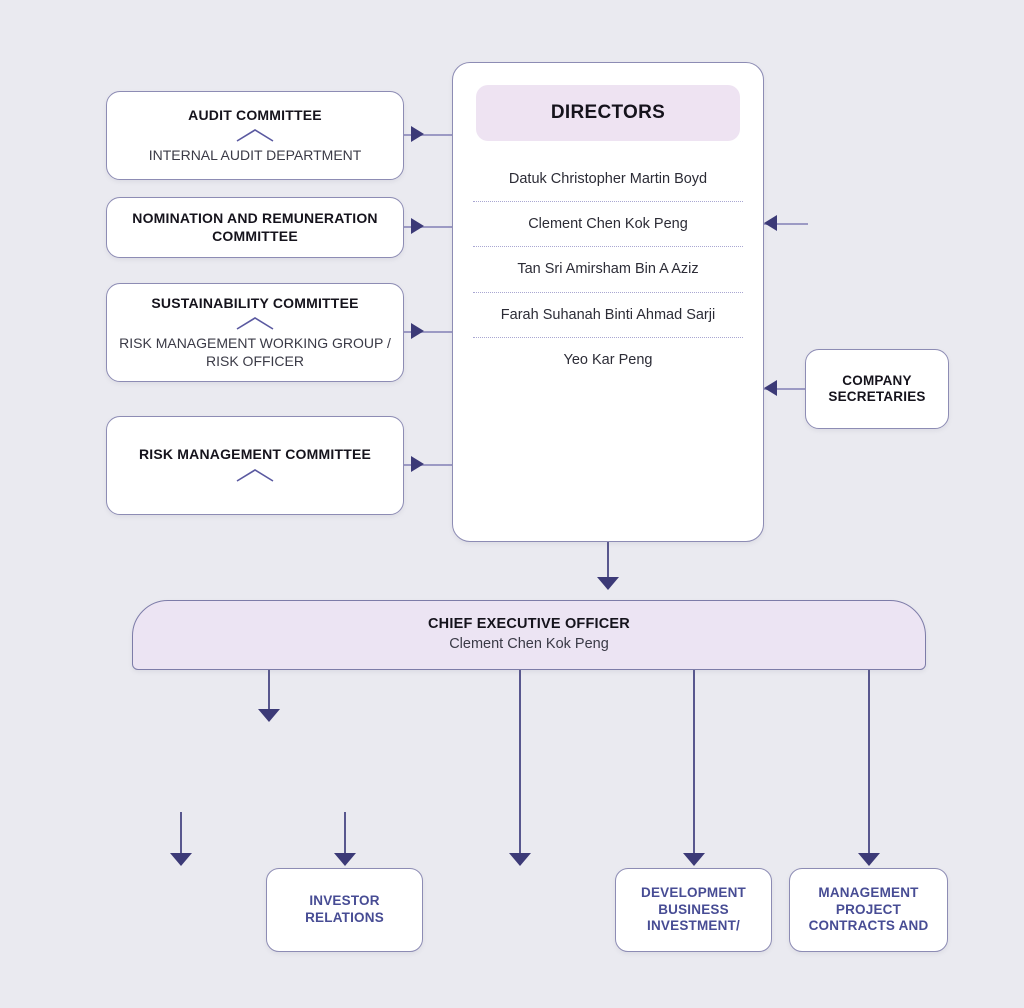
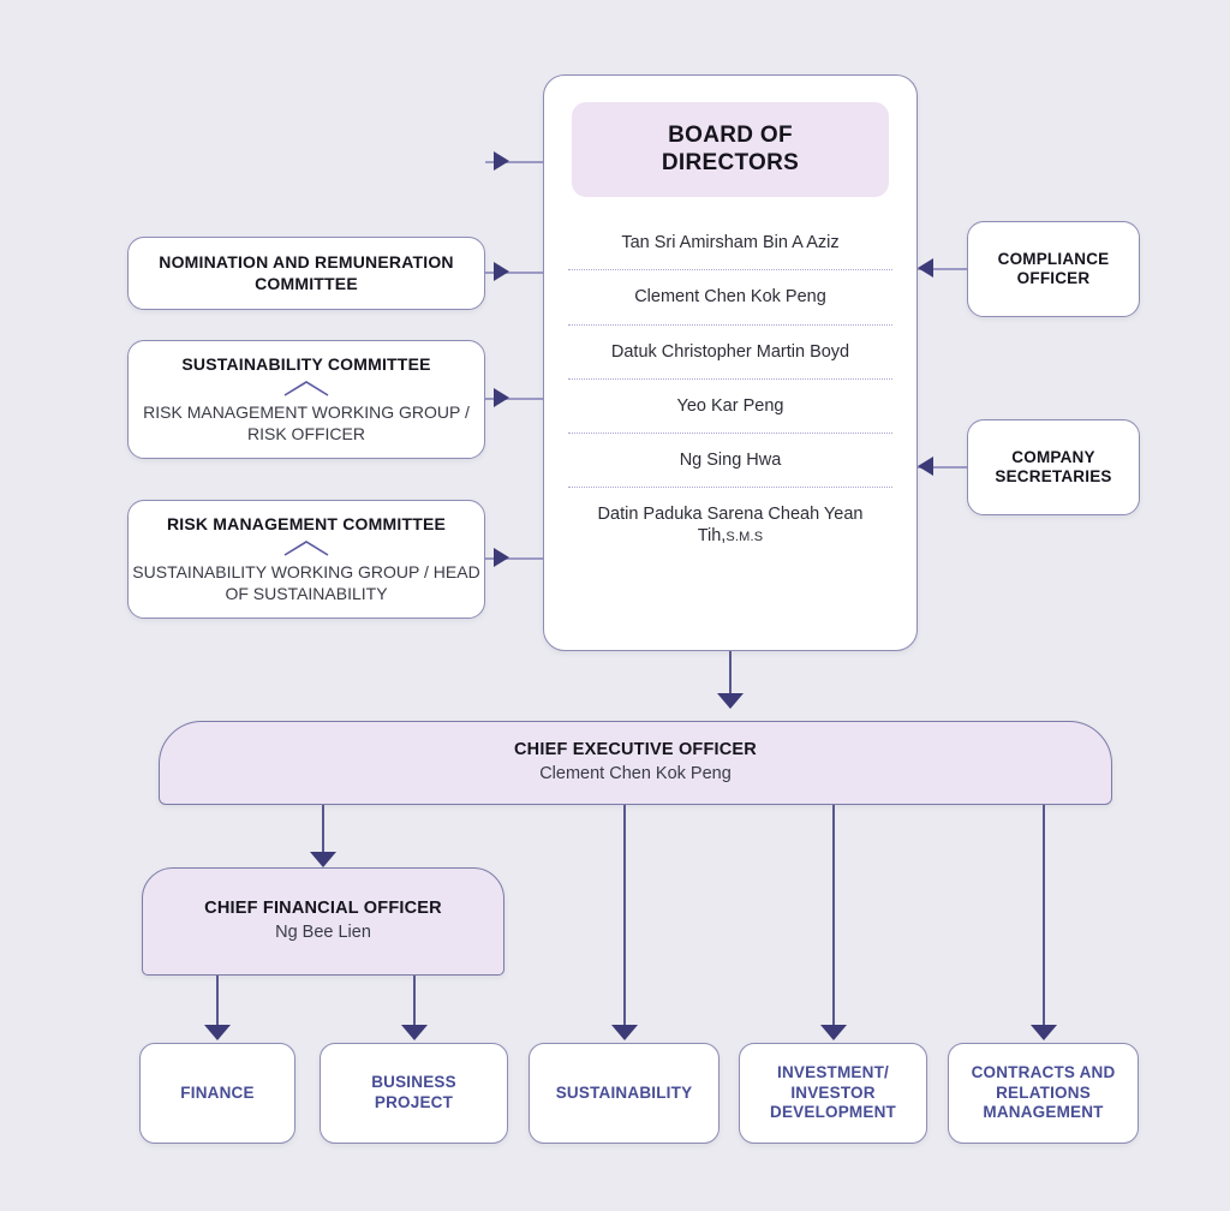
- AUDIT COMMITTEE
- INTERNAL AUDIT DEPARTMENT
  NOMINATION AND REMUNERATION COMMITTEE
  SUSTAINABILITY COMMITTEE
  RISK MANAGEMENT WORKING GROUP / RISK OFFICER
  RISK MANAGEMENT COMMITTEE
+ SUSTAINABILITY WORKING GROUP / HEAD OF SUSTAINABILITY
+ BOARD OF
  DIRECTORS
- Datuk Christopher Martin Boyd
+ Tan Sri Amirsham Bin A Aziz
  Clement Chen Kok Peng
- Tan Sri Amirsham Bin A Aziz
+ Datuk Christopher Martin Boyd
- Farah Suhanah Binti Ahmad Sarji
  Yeo Kar Peng
+ Ng Sing Hwa
+ Datin Paduka Sarena Cheah Yean Tih,S.M.S
+ COMPLIANCE
+ OFFICER
  COMPANY
  SECRETARIES
  CHIEF EXECUTIVE OFFICER
  Clement Chen Kok Peng
+ CHIEF FINANCIAL OFFICER
+ Ng Bee Lien
+ FINANCE
- INVESTOR
+ BUSINESS
- RELATIONS
+ PROJECT
+ SUSTAINABILITY
- DEVELOPMENT
+ INVESTMENT/
- BUSINESS
+ INVESTOR
- INVESTMENT/
+ DEVELOPMENT
- MANAGEMENT
+ CONTRACTS AND
- PROJECT
+ RELATIONS
- CONTRACTS AND
+ MANAGEMENT
